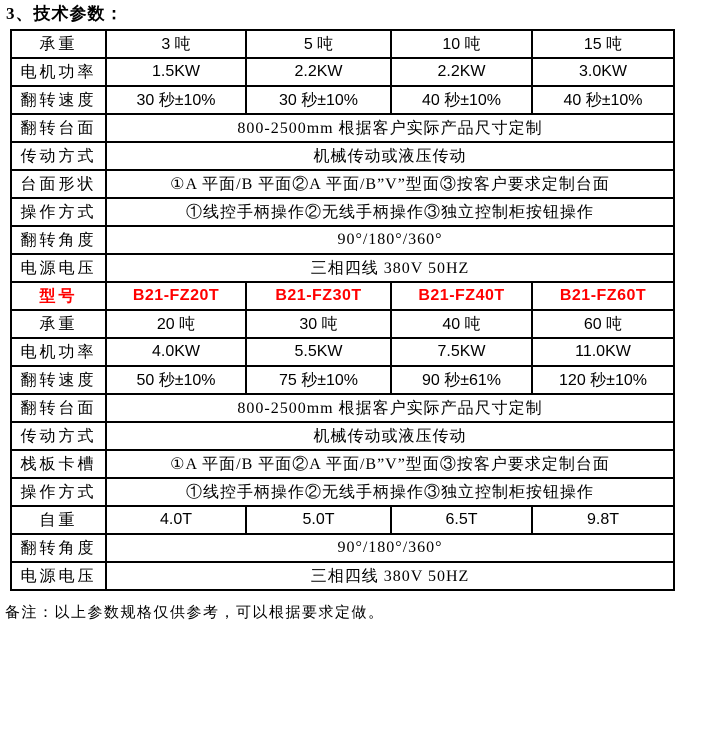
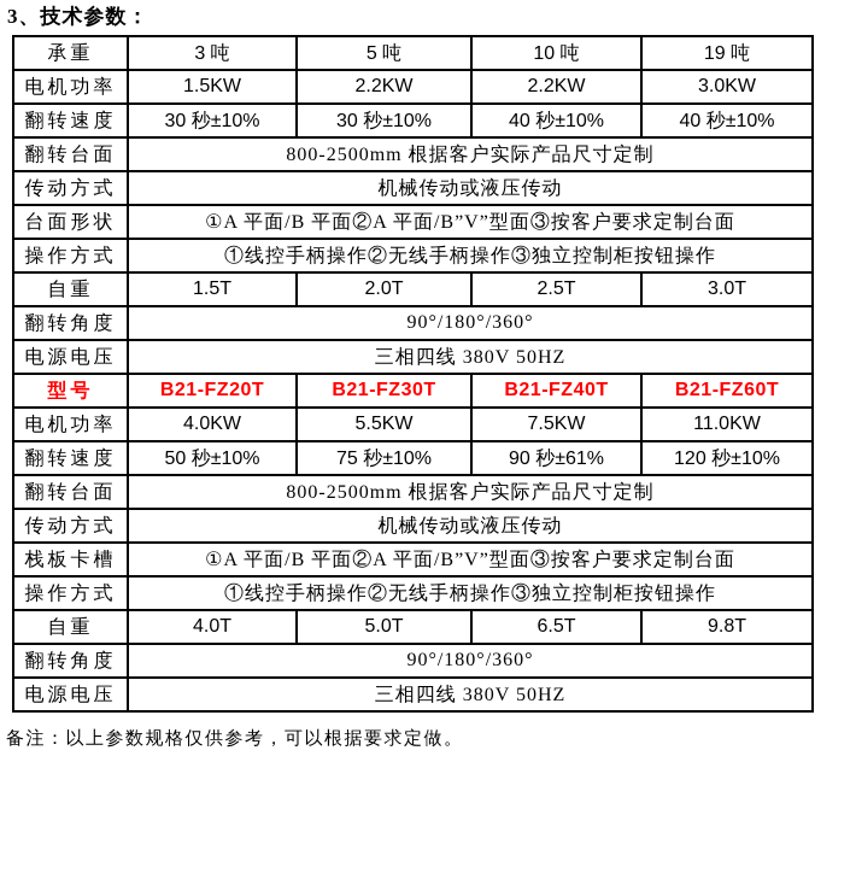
  3、技术参数：
- 承重	3 吨	5 吨	10 吨	15 吨
+ 承重	3 吨	5 吨	10 吨	19 吨
  电机功率	1.5KW	2.2KW	2.2KW	3.0KW
  翻转速度	30 秒±10%	30 秒±10%	40 秒±10%	40 秒±10%
  翻转台面	800-2500mm 根据客户实际产品尺寸定制
  传动方式	机械传动或液压传动
  台面形状	①A 平面/B 平面②A 平面/B”V”型面③按客户要求定制台面
  操作方式	①线控手柄操作②无线手柄操作③独立控制柜按钮操作
+ 自重	1.5T	2.0T	2.5T	3.0T
  翻转角度	90°/180°/360°
  电源电压	三相四线 380V 50HZ
  型号	B21-FZ20T	B21-FZ30T	B21-FZ40T	B21-FZ60T
- 承重	20 吨	30 吨	40 吨	60 吨
  电机功率	4.0KW	5.5KW	7.5KW	11.0KW
  翻转速度	50 秒±10%	75 秒±10%	90 秒±61%	120 秒±10%
  翻转台面	800-2500mm 根据客户实际产品尺寸定制
  传动方式	机械传动或液压传动
  栈板卡槽	①A 平面/B 平面②A 平面/B”V”型面③按客户要求定制台面
  操作方式	①线控手柄操作②无线手柄操作③独立控制柜按钮操作
  自重	4.0T	5.0T	6.5T	9.8T
  翻转角度	90°/180°/360°
  电源电压	三相四线 380V 50HZ
  备注：以上参数规格仅供参考，可以根据要求定做。
